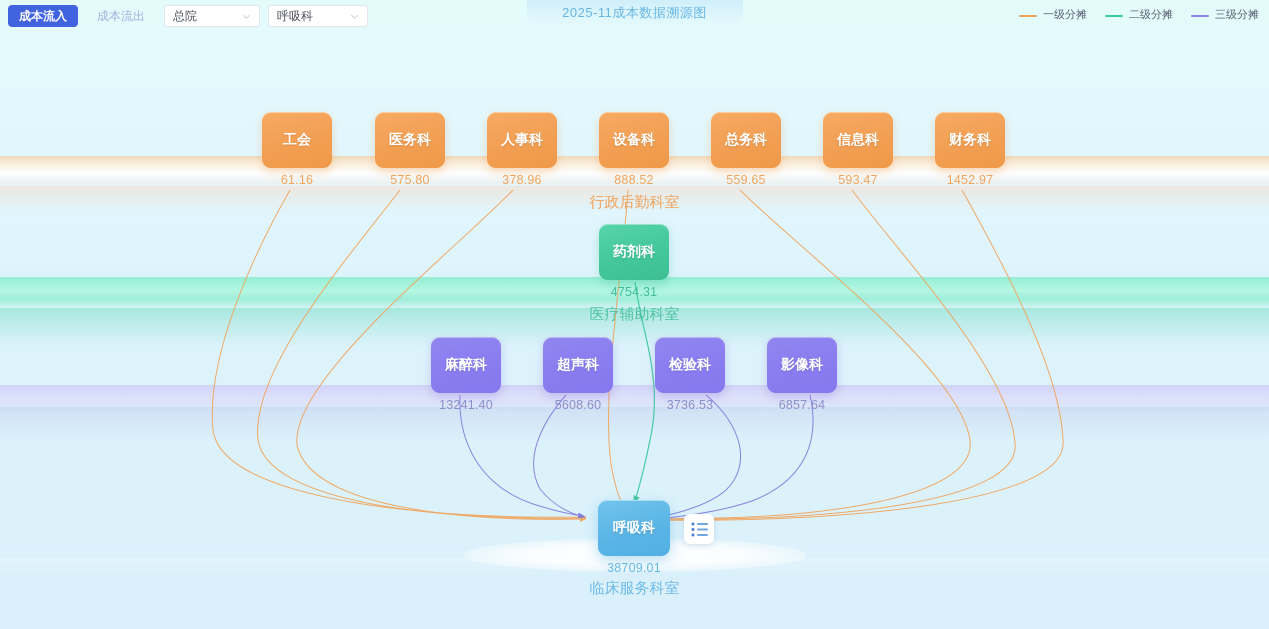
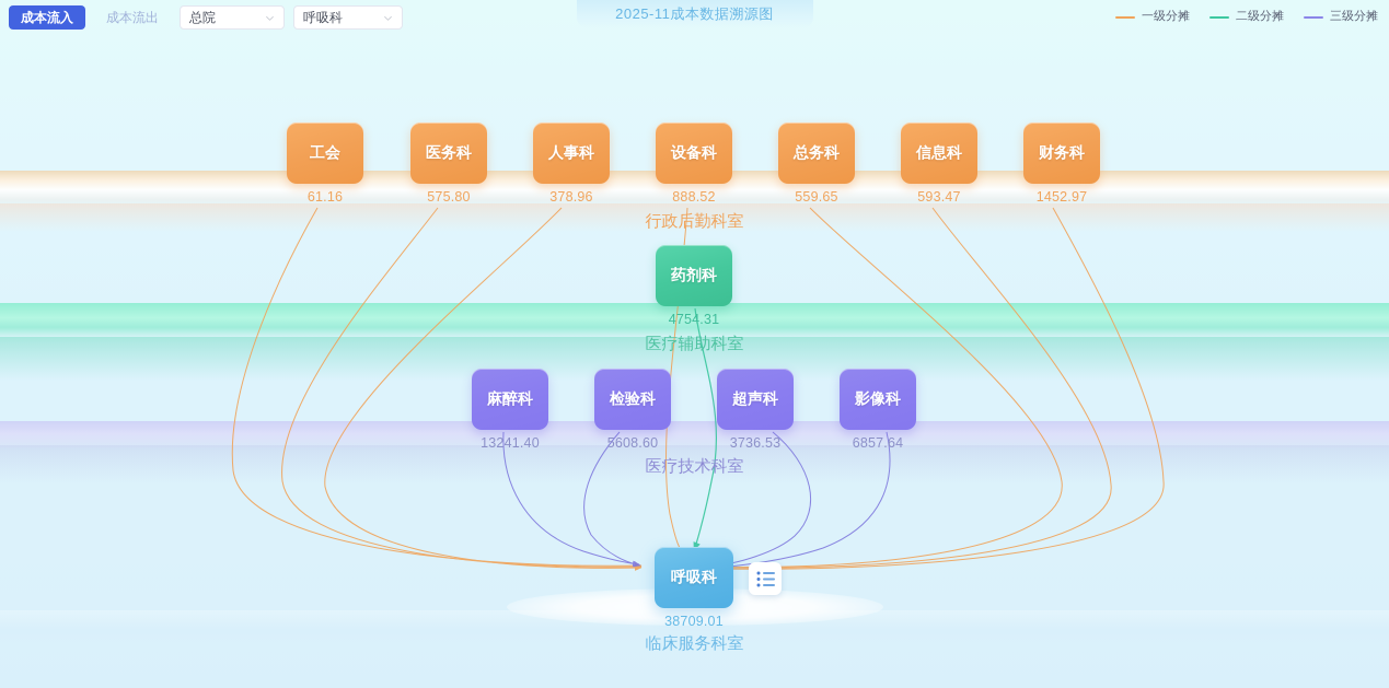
  成本流入
  成本流出
  总院
  呼吸科
  2025-11成本数据溯源图
  一级分摊
  二级分摊
  三级分摊
  工会
  61.16
  医务科
  575.80
  人事科
  378.96
  设备科
  888.52
  总务科
  559.65
  信息科
  593.47
  财务科
  1452.97
  行政后勤科室
  药剂科
  4754.31
  医疗辅助科室
  麻醉科
  13241.40
- 超声科
+ 检验科
  5608.60
- 检验科
+ 超声科
  3736.53
  影像科
  6857.64
+ 医疗技术科室
  呼吸科
  38709.01
  临床服务科室
